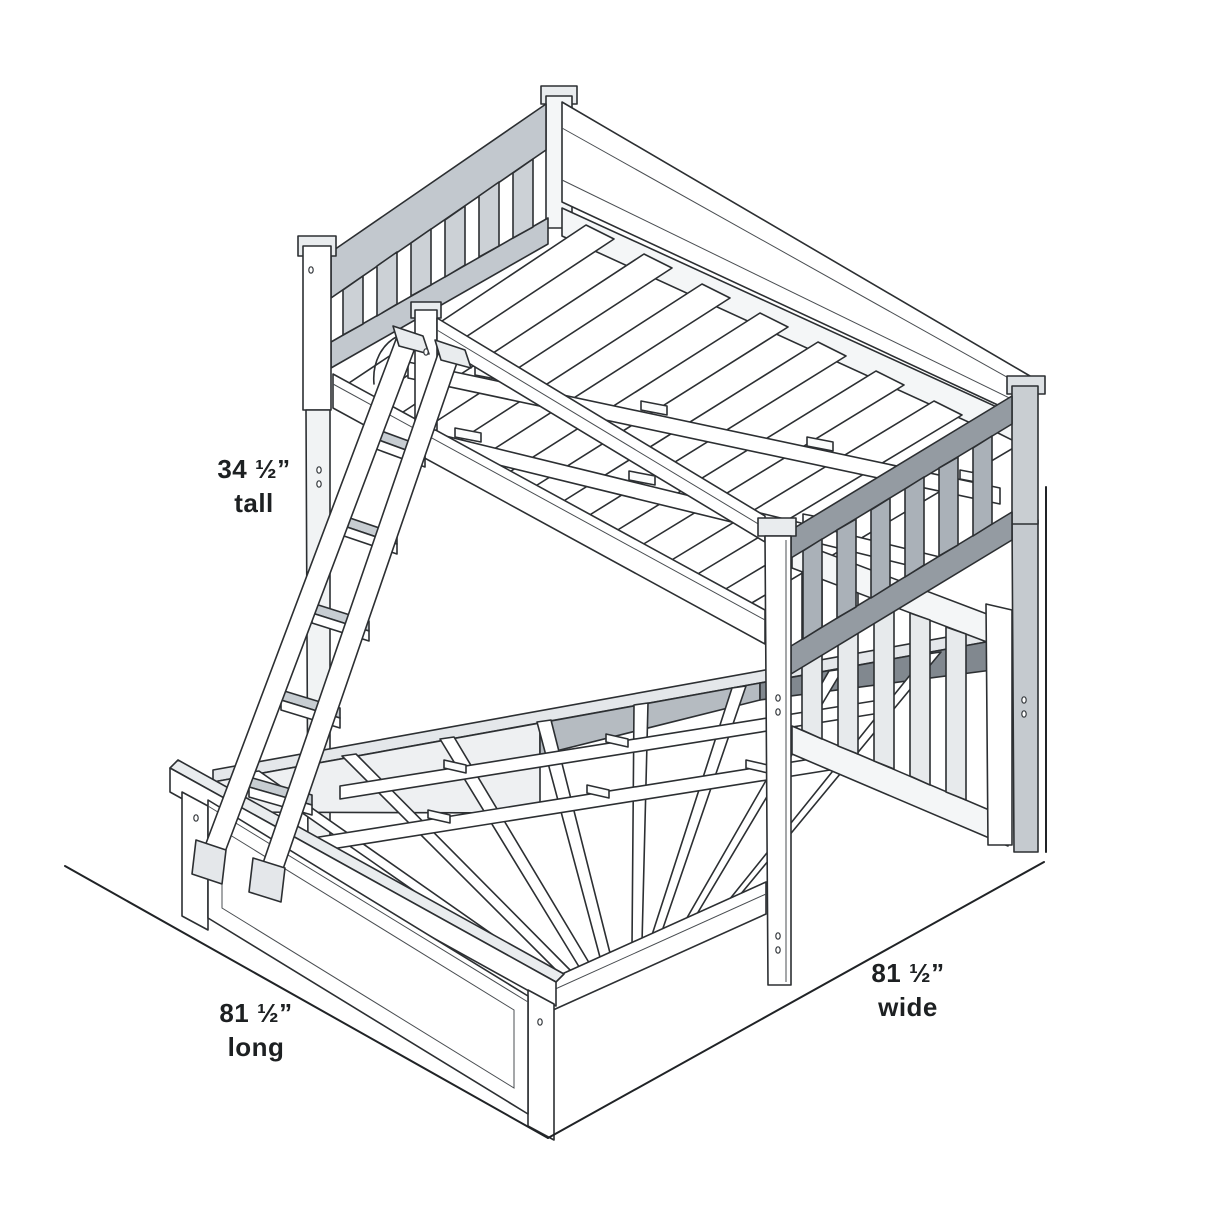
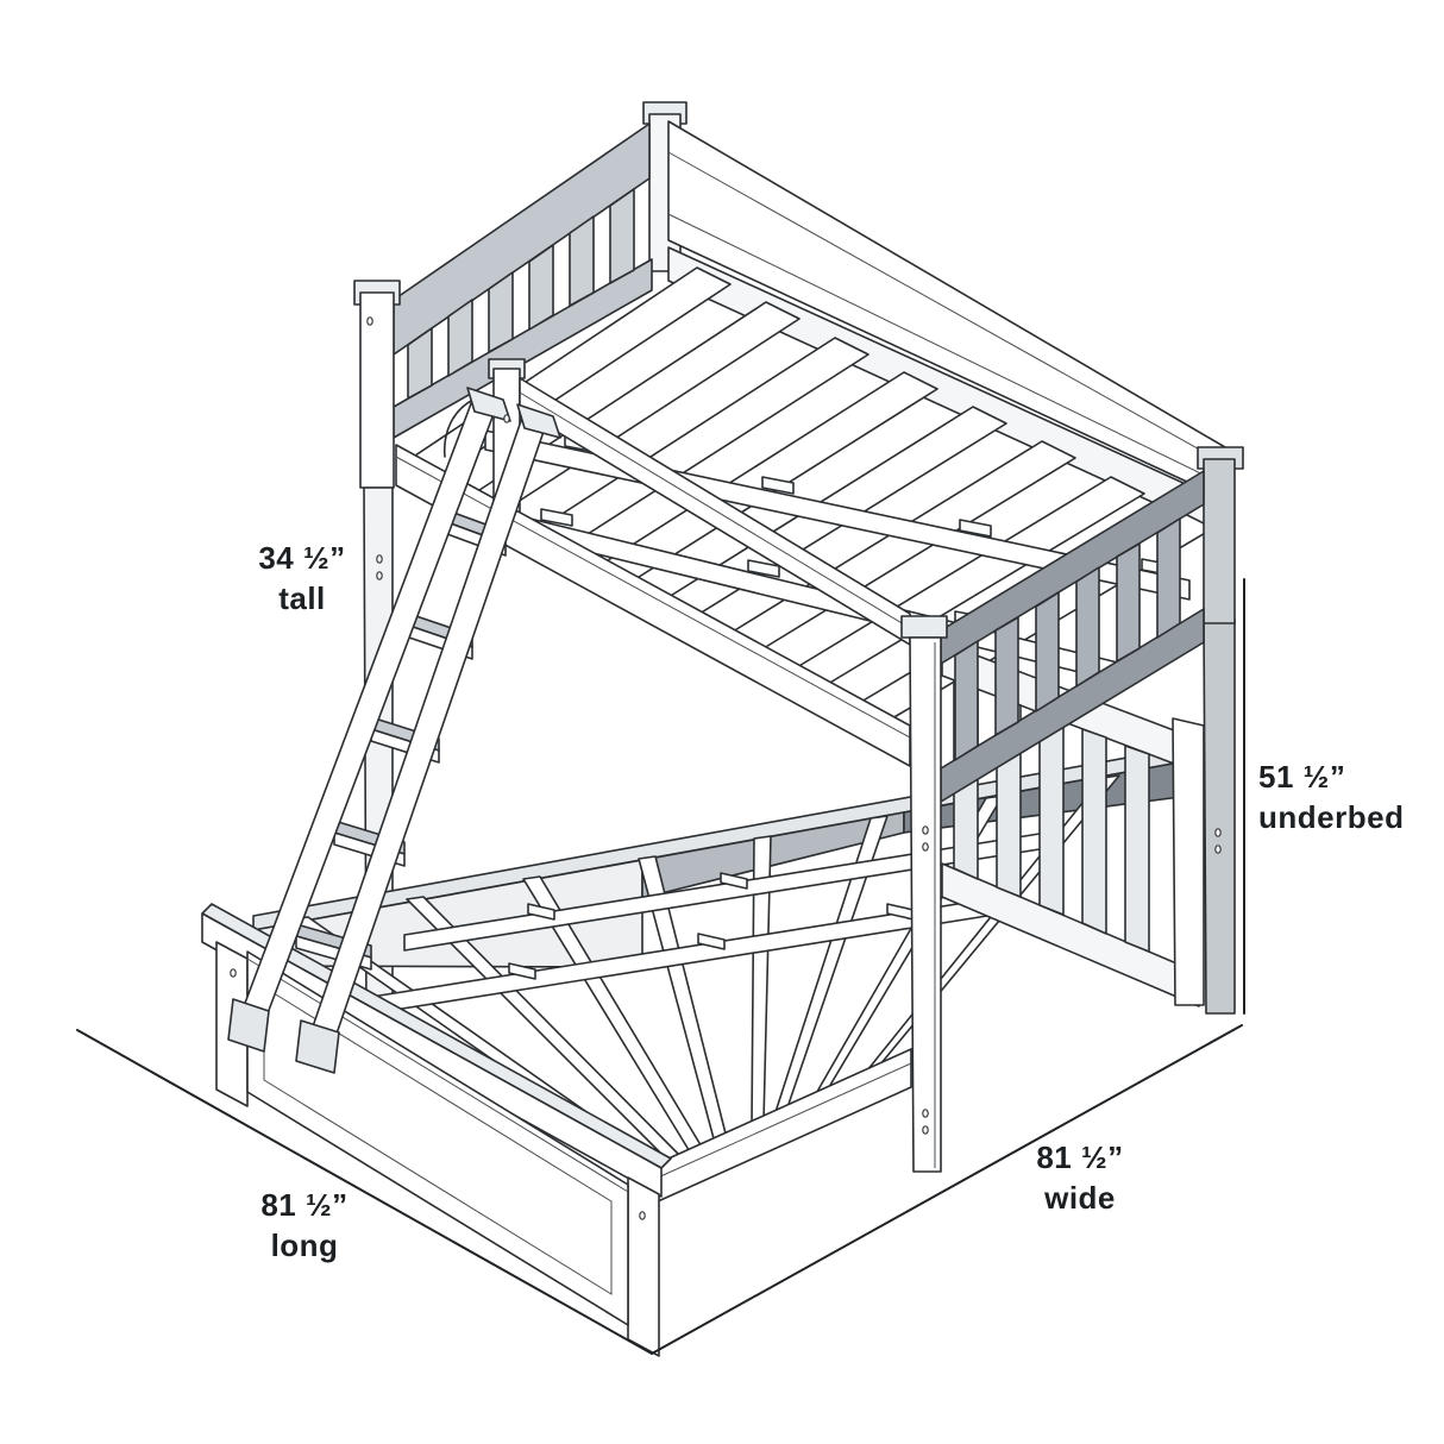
  34 ½”
  tall
+ 51 ½”
+ underbed
  81 ½”
  long
  81 ½”
  wide
